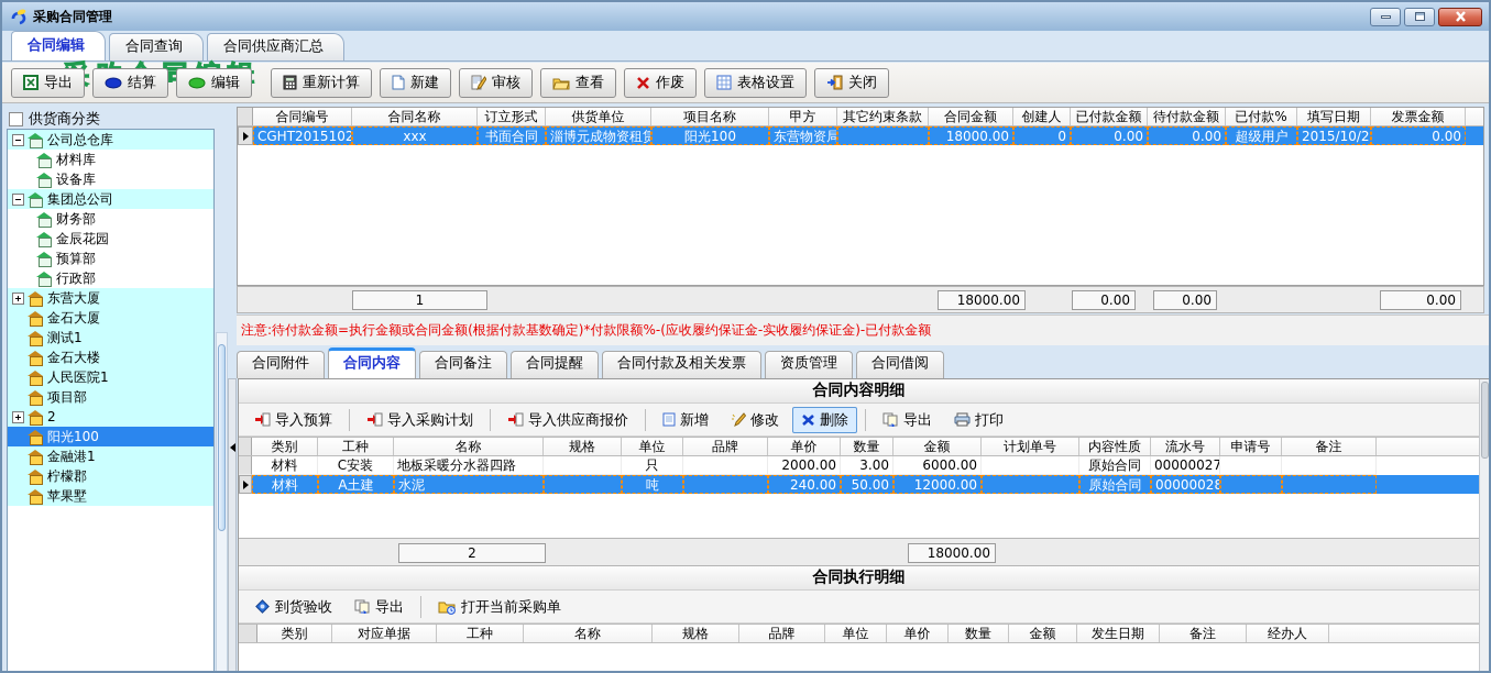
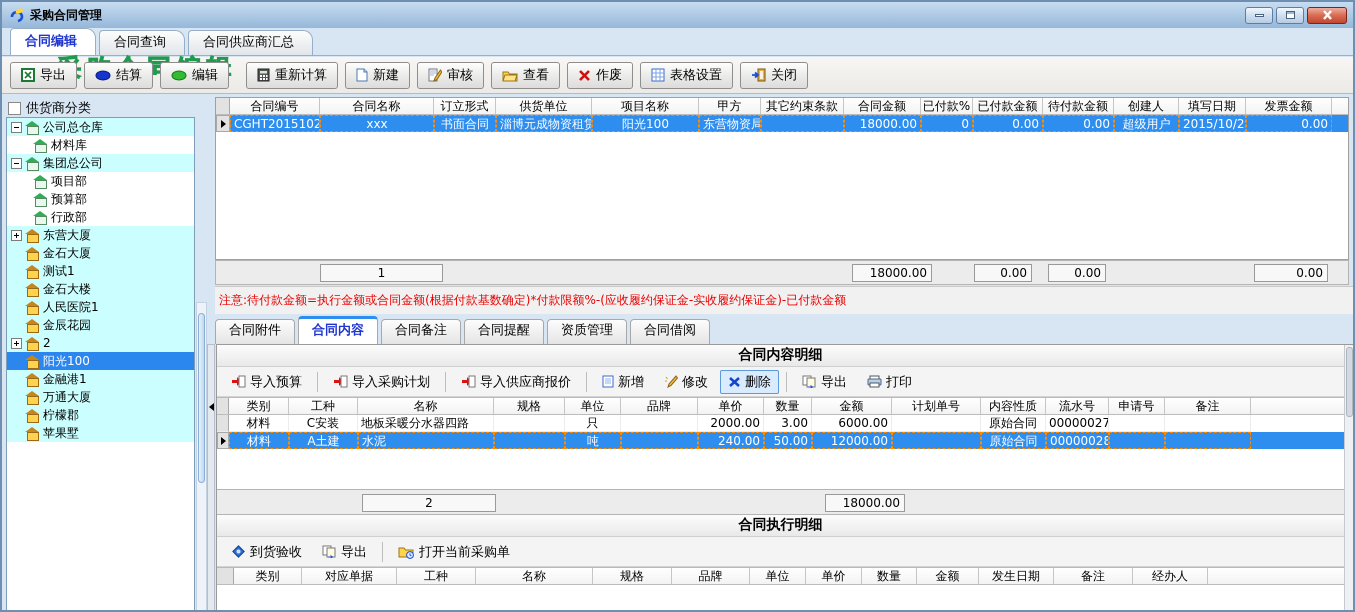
  采购合同管理
  合同编辑
  合同查询
  合同供应商汇总
  导出
  结算
  编辑
  重新计算
  新建
  审核
  查看
  作废
  表格设置
  关闭
  供货商分类
  公司总仓库
  材料库
- 设备库
  集团总公司
- 财务部
- 金辰花园
+ 项目部
  预算部
  行政部
  东营大厦
  金石大厦
  测试1
  金石大楼
  人民医院1
- 项目部
+ 金辰花园
  2
  阳光100
  金融港1
+ 万通大厦
  柠檬郡
  苹果墅
  合同编号
  合同名称
  订立形式
  供货单位
  项目名称
  甲方
  其它约束条款
  合同金额
- 创建人
+ 已付款%
  已付款金额
  待付款金额
- 已付款%
+ 创建人
  填写日期
  发票金额
  CGHT2015102
  xxx
  书面合同
  淄博元成物资租赁
  阳光100
  东营物资局
  18000.00
  0
  0.00
  0.00
  超级用户
  2015/10/2
  0.00
  1
  18000.00
  0.00
  0.00
  0.00
  注意:待付款金额=执行金额或合同金额(根据付款基数确定)*付款限额%-(应收履约保证金-实收履约保证金)-已付款金额
  合同附件
  合同内容
  合同备注
  合同提醒
- 合同付款及相关发票
  资质管理
  合同借阅
  合同内容明细
  导入预算
  导入采购计划
  导入供应商报价
  新增
  修改
  删除
  导出
  打印
  类别
  工种
  名称
  规格
  单位
  品牌
  单价
  数量
  金额
  计划单号
  内容性质
  流水号
  申请号
  备注
  材料
  C安装
  地板采暖分水器四路
  只
  2000.00
  3.00
  6000.00
  原始合同
  00000027
  材料
  A土建
  水泥
  吨
  240.00
  50.00
  12000.00
  原始合同
  00000028
  2
  18000.00
  合同执行明细
  到货验收
  导出
  打开当前采购单
  类别
  对应单据
  工种
  名称
  规格
  品牌
  单位
  单价
  数量
  金额
  发生日期
  备注
  经办人
